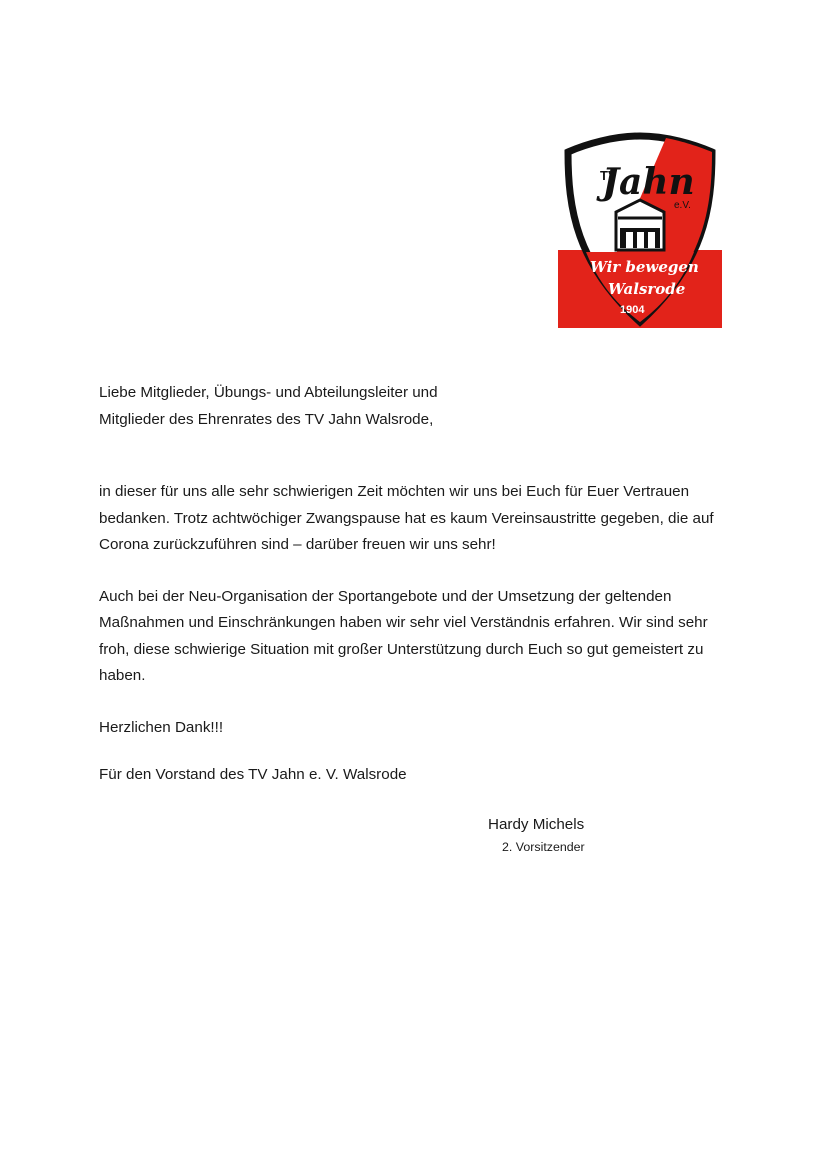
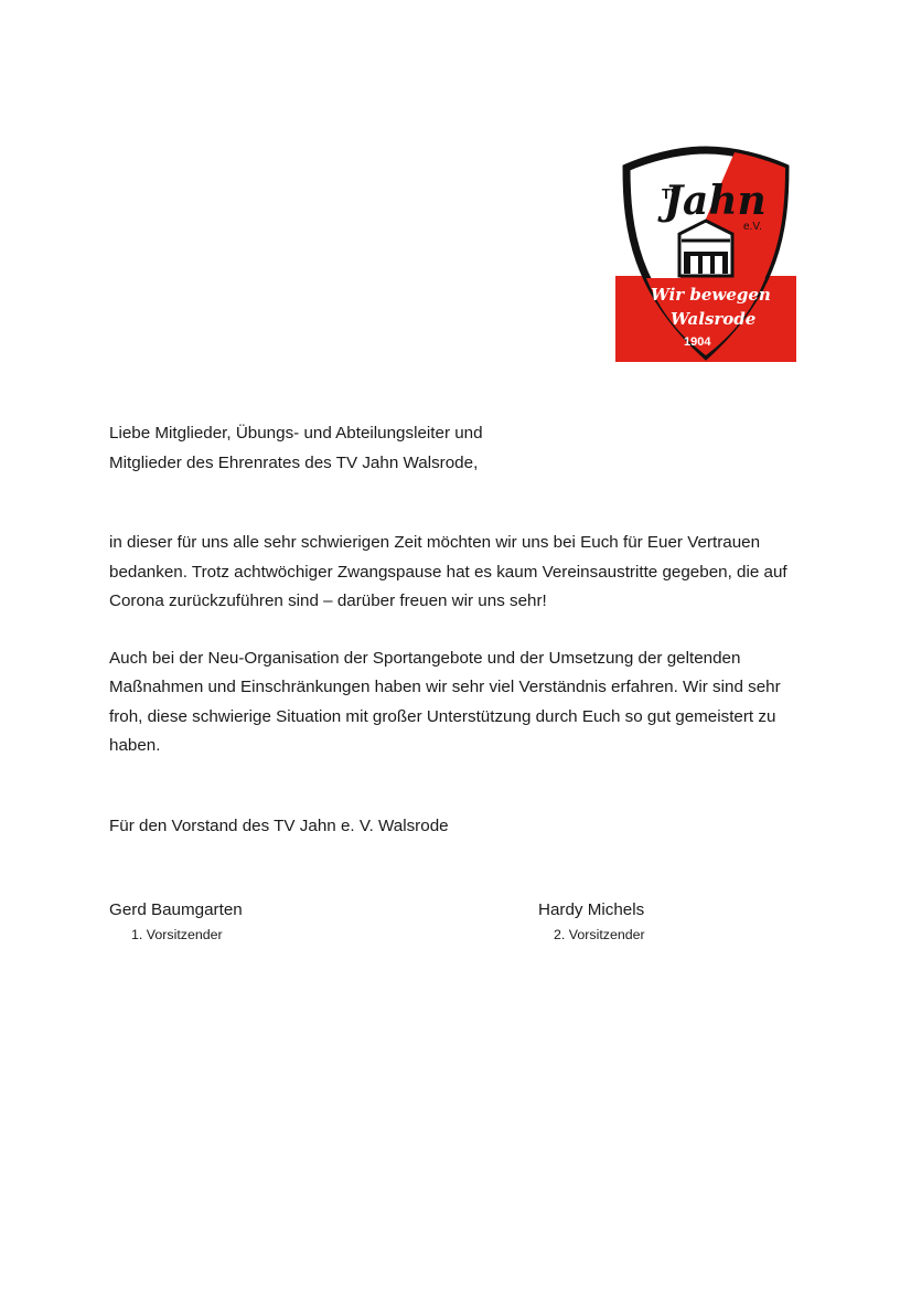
  TV
  Jahn
  e.V.
  Wir bewegen
  Walsrode
  1904
  Liebe Mitglieder, Übungs- und Abteilungsleiter und
  Mitglieder des Ehrenrates des TV Jahn Walsrode,
  in dieser für uns alle sehr schwierigen Zeit möchten wir uns bei Euch für Euer Vertrauen bedanken. Trotz achtwöchiger Zwangspause hat es kaum Vereinsaustritte gegeben, die auf Corona zurückzuführen sind – darüber freuen wir uns sehr!
  Auch bei der Neu-Organisation der Sportangebote und der Umsetzung der geltenden Maßnahmen und Einschränkungen haben wir sehr viel Verständnis erfahren. Wir sind sehr froh, diese schwierige Situation mit großer Unterstützung durch Euch so gut gemeistert zu haben.
- Herzlichen Dank!!!
  Für den Vorstand des TV Jahn e. V. Walsrode
+ Gerd Baumgarten
+ 1. Vorsitzender
  Hardy Michels
  2. Vorsitzender
